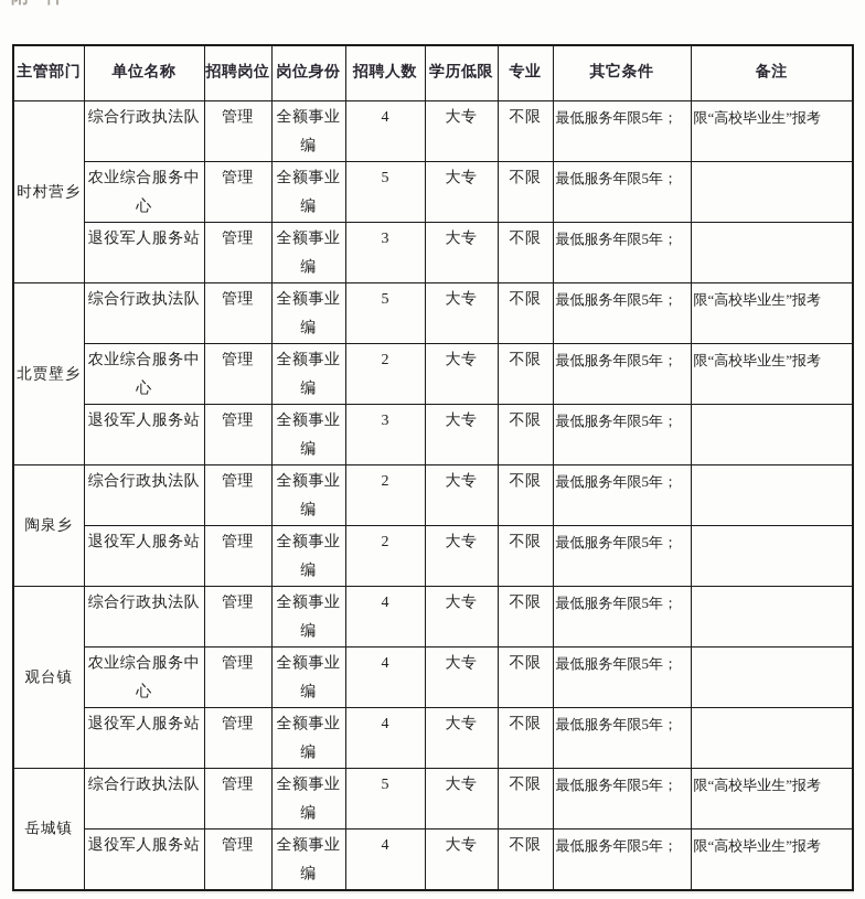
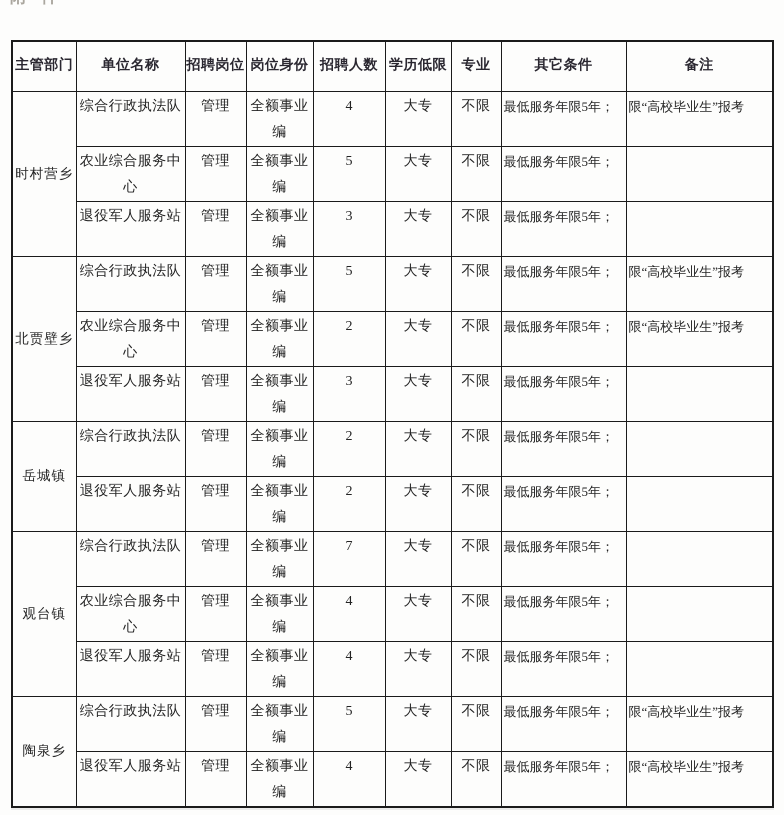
  主管部门	单位名称	招聘岗位	岗位身份	招聘人数	学历低限	专业	其它条件	备注
  时村营乡	综合行政执法队	管理	全额事业编	4	大专	不限	最低服务年限5年；	限“高校毕业生”报考
  农业综合服务中心	管理	全额事业编	5	大专	不限	最低服务年限5年；
  退役军人服务站	管理	全额事业编	3	大专	不限	最低服务年限5年；
  北贾壁乡	综合行政执法队	管理	全额事业编	5	大专	不限	最低服务年限5年；	限“高校毕业生”报考
  农业综合服务中心	管理	全额事业编	2	大专	不限	最低服务年限5年；	限“高校毕业生”报考
  退役军人服务站	管理	全额事业编	3	大专	不限	最低服务年限5年；
- 陶泉乡	综合行政执法队	管理	全额事业编	2	大专	不限	最低服务年限5年；
+ 岳城镇	综合行政执法队	管理	全额事业编	2	大专	不限	最低服务年限5年；
  退役军人服务站	管理	全额事业编	2	大专	不限	最低服务年限5年；
- 观台镇	综合行政执法队	管理	全额事业编	4	大专	不限	最低服务年限5年；
+ 观台镇	综合行政执法队	管理	全额事业编	7	大专	不限	最低服务年限5年；
  农业综合服务中心	管理	全额事业编	4	大专	不限	最低服务年限5年；
  退役军人服务站	管理	全额事业编	4	大专	不限	最低服务年限5年；
- 岳城镇	综合行政执法队	管理	全额事业编	5	大专	不限	最低服务年限5年；	限“高校毕业生”报考
+ 陶泉乡	综合行政执法队	管理	全额事业编	5	大专	不限	最低服务年限5年；	限“高校毕业生”报考
  退役军人服务站	管理	全额事业编	4	大专	不限	最低服务年限5年；	限“高校毕业生”报考
